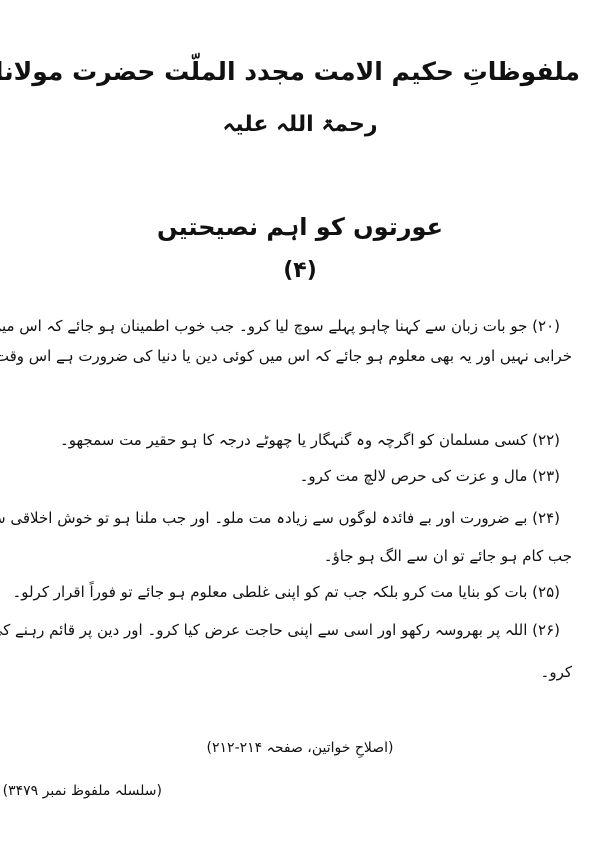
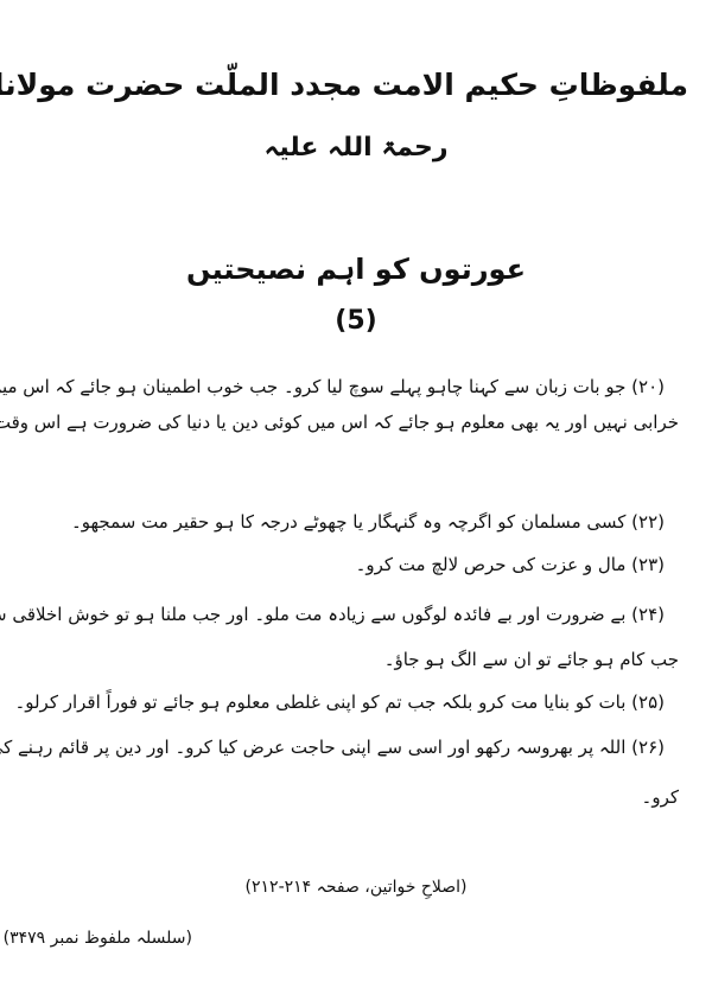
  رحمۃ اللہ علیہ
  عورتوں کو اہم نصیحتیں
- (۴)
+ (5)
  (۲۰) جو بات زبان سے کہنا چاہو پہلے سوچ لیا کرو۔ جب خوب اطمینان ہو جائے کہ اس می
  خرابی نہیں اور یہ بھی معلوم ہو جائے کہ اس میں کوئی دین یا دنیا کی ضرورت ہے اس وقت
  (۲۲) کسی مسلمان کو اگرچہ وہ گنہگار یا چھوٹے درجہ کا ہو حقیر مت سمجھو۔
  (۲۳) مال و عزت کی حرص لالچ مت کرو۔
  (۲۴) بے ضرورت اور بے فائدہ لوگوں سے زیادہ مت ملو۔ اور جب ملنا ہو تو خوش اخلاقی
  جب کام ہو جائے تو ان سے الگ ہو جاؤ۔
  (۲۵) بات کو بنایا مت کرو بلکہ جب تم کو اپنی غلطی معلوم ہو جائے تو فوراً اقرار کرلو۔
  (۲۶) اللہ پر بھروسہ رکھو اور اسی سے اپنی حاجت عرض کیا کرو۔ اور دین پر قائم رہنے ک
  کرو۔
  (اصلاحِ خواتین، صفحہ ۲۱۴-۲۱۲)
  (سلسلہ ملفوظ نمبر ۳۴۷۹)
